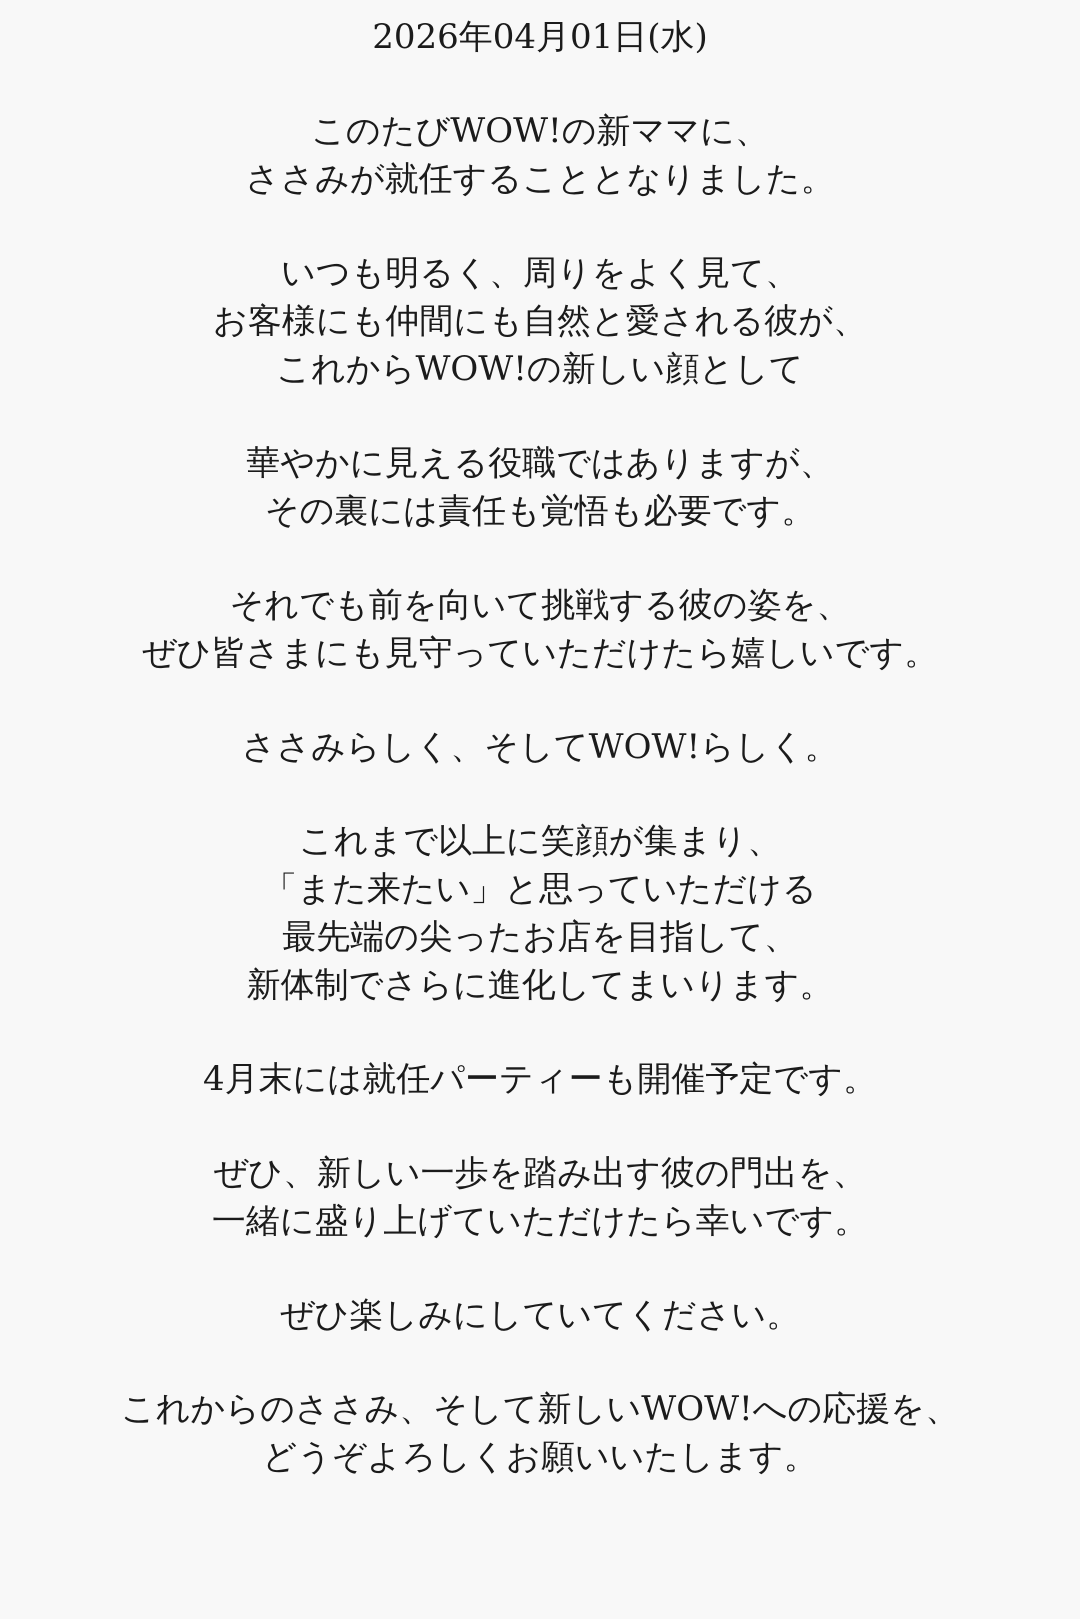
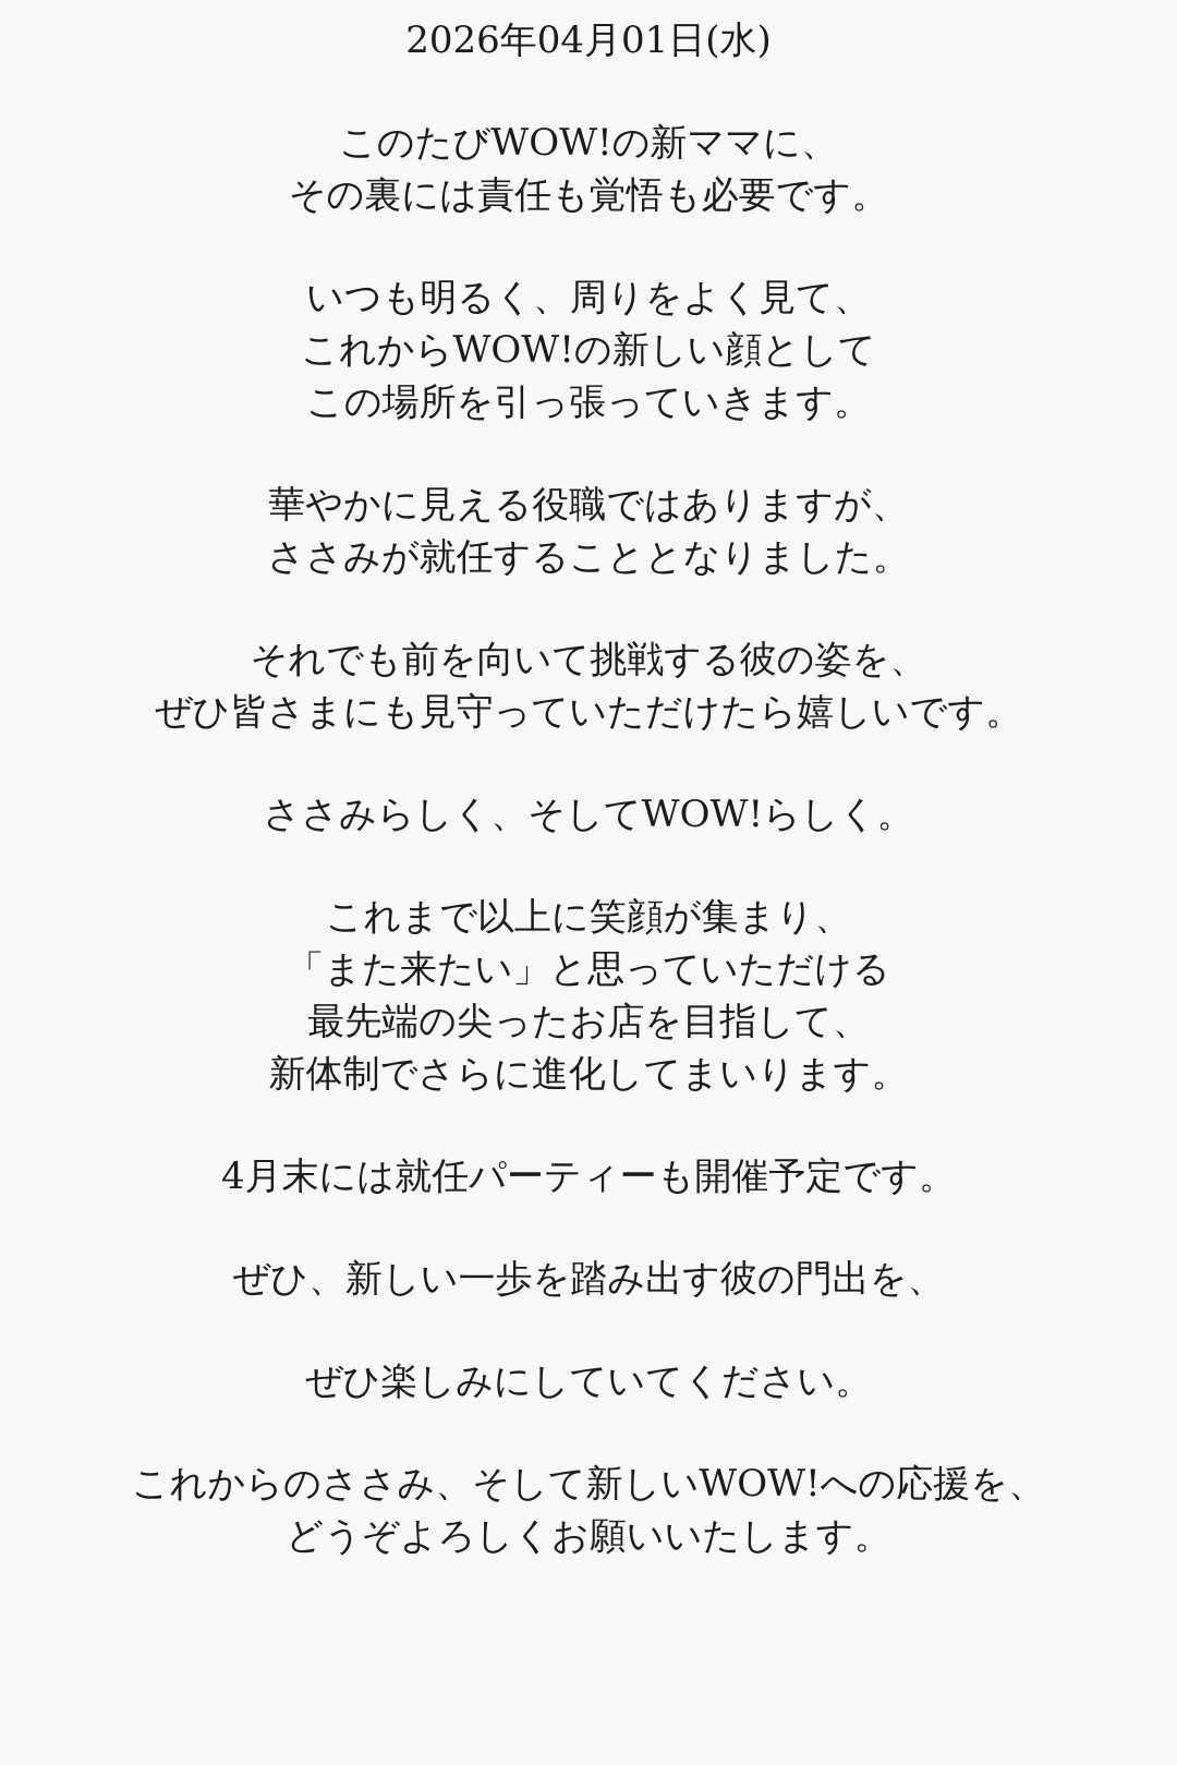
  2026年04月01日(水)
  このたびWOW!の新ママに、
- ささみが就任することとなりました。
+ その裏には責任も覚悟も必要です。
  いつも明るく、周りをよく見て、
- お客様にも仲間にも自然と愛される彼が、
  これからWOW!の新しい顔として
+ この場所を引っ張っていきます。
  華やかに見える役職ではありますが、
- その裏には責任も覚悟も必要です。
+ ささみが就任することとなりました。
  それでも前を向いて挑戦する彼の姿を、
  ぜひ皆さまにも見守っていただけたら嬉しいです。
  ささみらしく、そしてWOW!らしく。
  これまで以上に笑顔が集まり、
  「また来たい」と思っていただける
  最先端の尖ったお店を目指して、
  新体制でさらに進化してまいります。
  4月末には就任パーティーも開催予定です。
  ぜひ、新しい一歩を踏み出す彼の門出を、
- 一緒に盛り上げていただけたら幸いです。
  ぜひ楽しみにしていてください。
  これからのささみ、そして新しいWOW!への応援を、
  どうぞよろしくお願いいたします。
